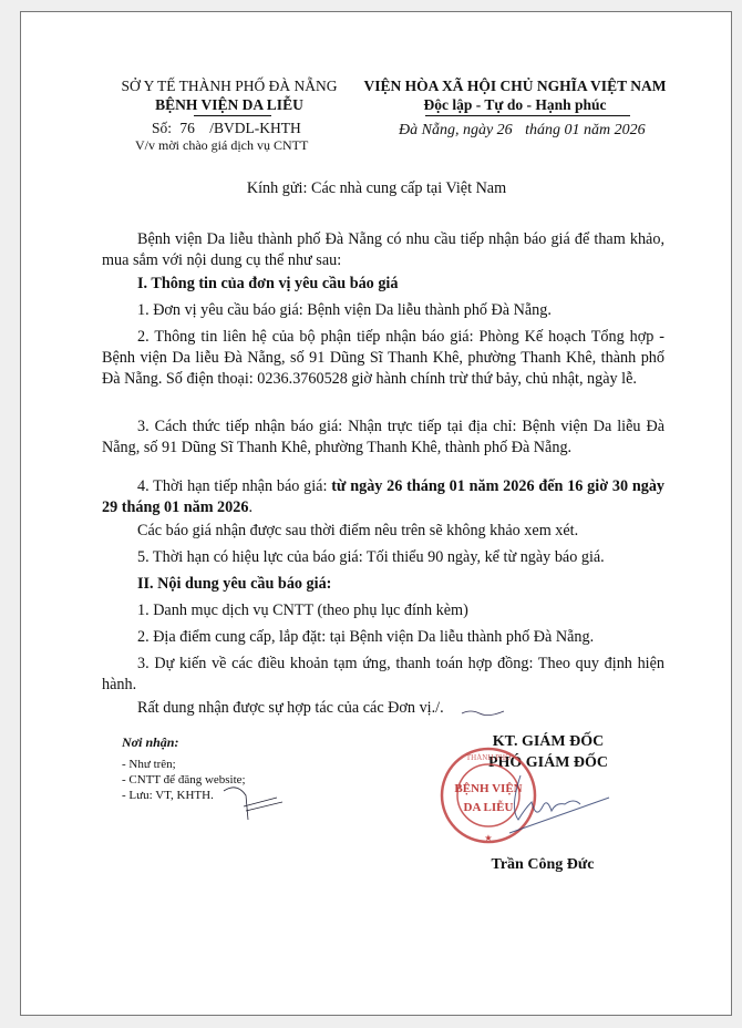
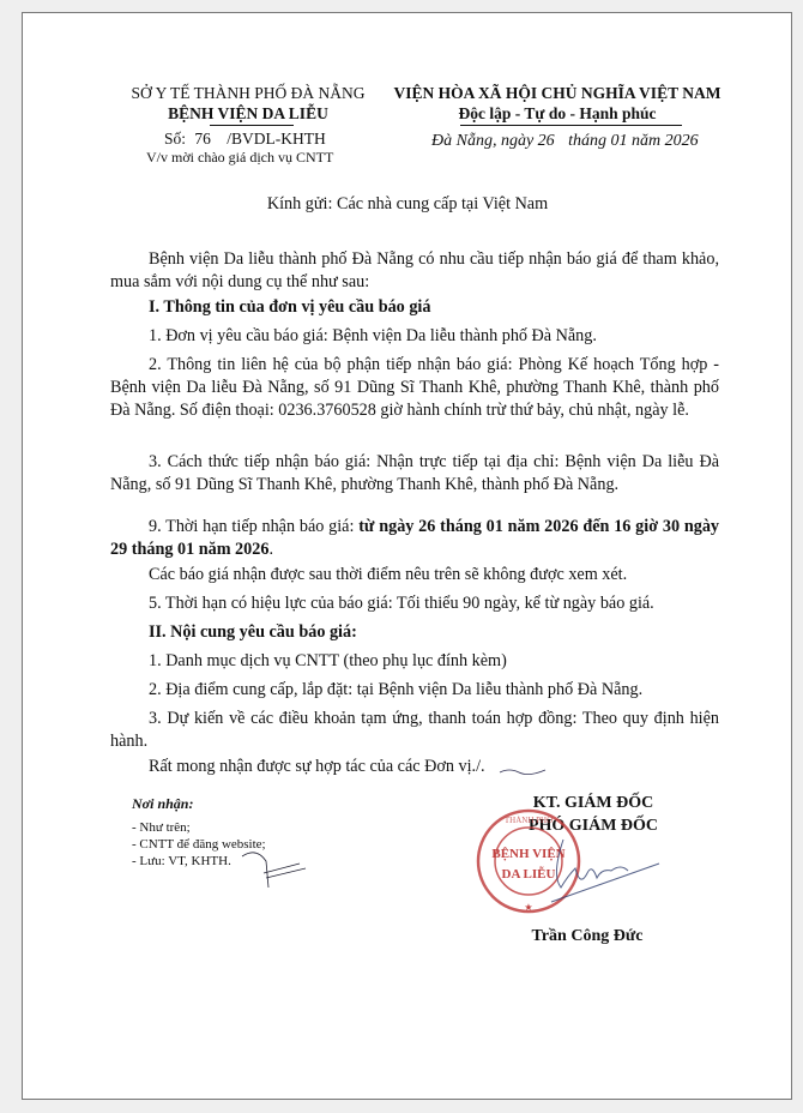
  SỞ Y TẾ THÀNH PHỐ ĐÀ NẴNG
  BỆNH VIỆN DA LIỄU
  Số: 76 /BVDL-KHTH
  V/v mời chào giá dịch vụ CNTT
  VIỆN HÒA XÃ HỘI CHỦ NGHĨA VIỆT NAM
  Độc lập - Tự do - Hạnh phúc
  Đà Nẵng, ngày 26 tháng 01 năm 2026
  Kính gửi: Các nhà cung cấp tại Việt Nam
  Bệnh viện Da liễu thành phố Đà Nẵng có nhu cầu tiếp nhận báo giá để tham khảo, mua sắm với nội dung cụ thể như sau:
  I. Thông tin của đơn vị yêu cầu báo giá
  1. Đơn vị yêu cầu báo giá: Bệnh viện Da liễu thành phố Đà Nẵng.
  2. Thông tin liên hệ của bộ phận tiếp nhận báo giá: Phòng Kế hoạch Tổng hợp - Bệnh viện Da liễu Đà Nẵng, số 91 Dũng Sĩ Thanh Khê, phường Thanh Khê, thành phố Đà Nẵng. Số điện thoại: 0236.3760528 giờ hành chính trừ thứ bảy, chủ nhật, ngày lễ.
  3. Cách thức tiếp nhận báo giá: Nhận trực tiếp tại địa chỉ: Bệnh viện Da liễu Đà Nẵng, số 91 Dũng Sĩ Thanh Khê, phường Thanh Khê, thành phố Đà Nẵng.
- 4. Thời hạn tiếp nhận báo giá: từ ngày 26 tháng 01 năm 2026 đến 16 giờ 30 ngày 29 tháng 01 năm 2026.
+ 9. Thời hạn tiếp nhận báo giá: từ ngày 26 tháng 01 năm 2026 đến 16 giờ 30 ngày 29 tháng 01 năm 2026.
- Các báo giá nhận được sau thời điểm nêu trên sẽ không khảo xem xét.
+ Các báo giá nhận được sau thời điểm nêu trên sẽ không được xem xét.
  5. Thời hạn có hiệu lực của báo giá: Tối thiểu 90 ngày, kể từ ngày báo giá.
- II. Nội dung yêu cầu báo giá:
+ II. Nội cung yêu cầu báo giá:
  1. Danh mục dịch vụ CNTT (theo phụ lục đính kèm)
  2. Địa điểm cung cấp, lắp đặt: tại Bệnh viện Da liễu thành phố Đà Nẵng.
  3. Dự kiến về các điều khoản tạm ứng, thanh toán hợp đồng: Theo quy định hiện hành.
- Rất dung nhận được sự hợp tác của các Đơn vị./.
+ Rất mong nhận được sự hợp tác của các Đơn vị./.
  Nơi nhận:
  - Như trên;
  - CNTT để đăng website;
  - Lưu: VT, KHTH.
  KT. GIÁM ĐỐC
  PHÓ GIÁM ĐỐC
  BỆNH VIỆN
  DA LIỄU
  THÀNH PHỐ
  ★
  Trần Công Đức
